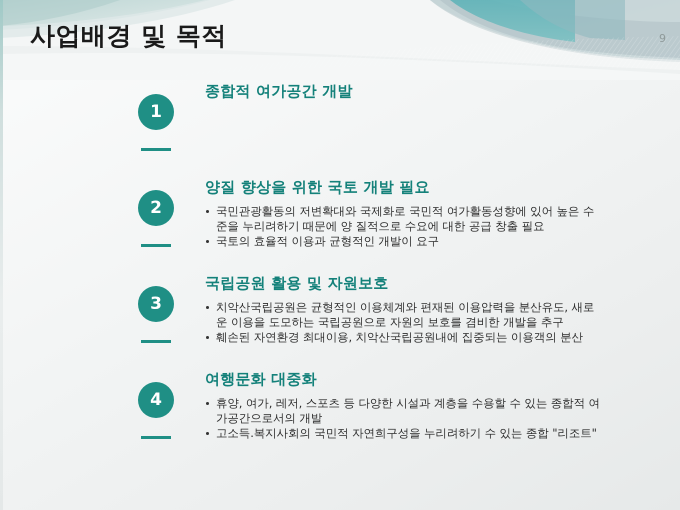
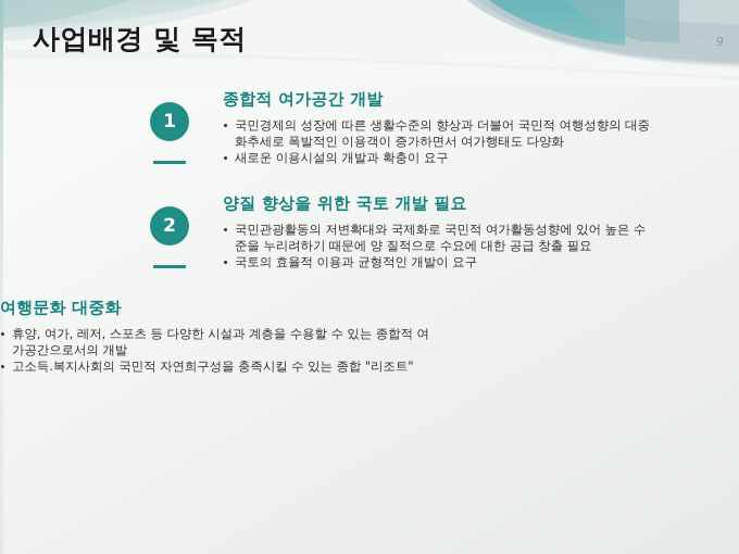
  사업배경 및 목적
  9
  1
  종합적 여가공간 개발
+ 국민경제의 성장에 따른 생활수준의 향상과 더불어 국민적 여행성향의 대중화추세로 폭발적인 이용객이 증가하면서 여가행태도 다양화
+ 새로운 이용시설의 개발과 확충이 요구
  2
  양질 향상을 위한 국토 개발 필요
  국민관광활동의 저변확대와 국제화로 국민적 여가활동성향에 있어 높은 수준을 누리려하기 때문에 양 질적으로 수요에 대한 공급 창출 필요
  국토의 효율적 이용과 균형적인 개발이 요구
- 3
- 국립공원 활용 및 자원보호
- 치악산국립공원은 균형적인 이용체계와 편재된 이용압력을 분산유도, 새로운 이용을 도모하는 국립공원으로 자원의 보호를 겸비한 개발을 추구
- 훼손된 자연환경 최대이용, 치악산국립공원내에 집중되는 이용객의 분산
- 4
  여행문화 대중화
  휴양, 여가, 레저, 스포츠 등 다양한 시설과 계층을 수용할 수 있는 종합적 여가공간으로서의 개발
- 고소득.복지사회의 국민적 자연희구성을 누리려하기 수 있는 종합 "리조트"
+ 고소득.복지사회의 국민적 자연희구성을 충족시킬 수 있는 종합 "리조트"
